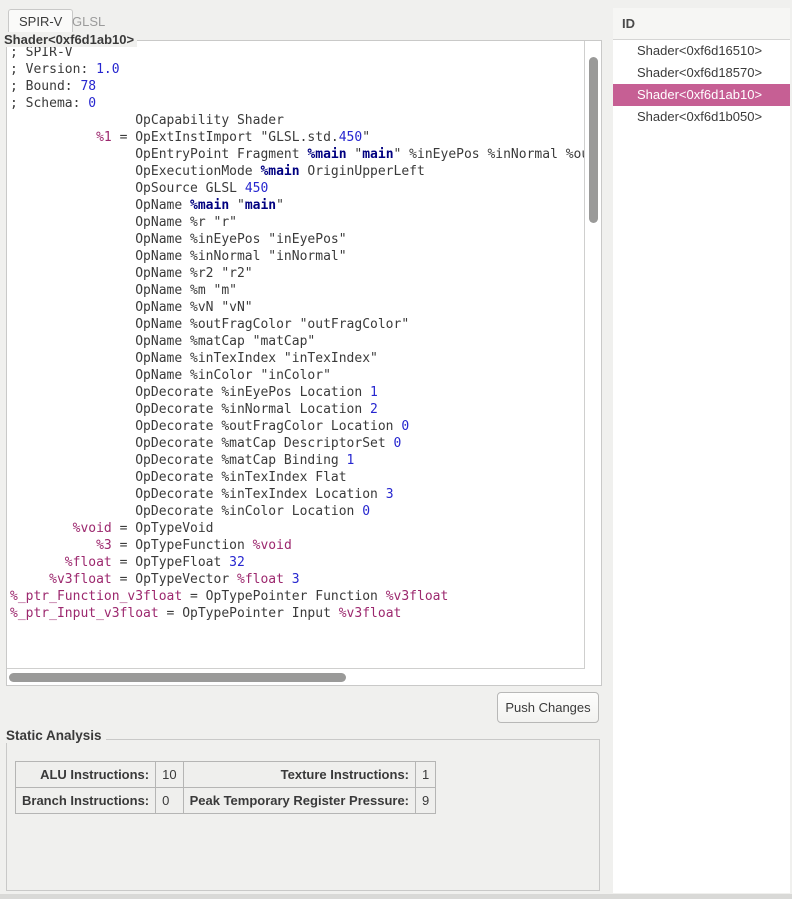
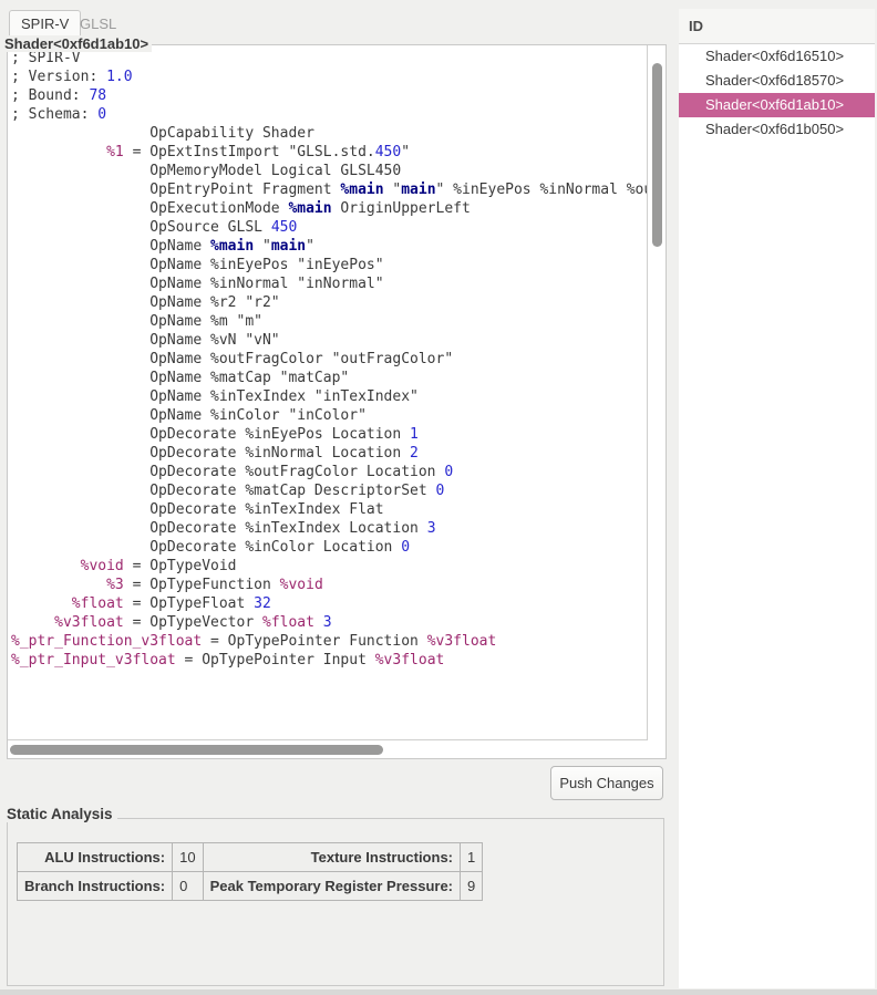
  SPIR-V
  GLSL
  Shader<0xf6d1ab10>
  ; SPIR-V
  ; Version: 1.0
  ; Bound: 78
  ; Schema: 0
  OpCapability Shader
  %1 = OpExtInstImport "GLSL.std.450"
+ OpMemoryModel Logical GLSL450
  OpEntryPoint Fragment %main "main" %inEyePos %inNormal %o
  OpExecutionMode %main OriginUpperLeft
  OpSource GLSL 450
  OpName %main "main"
- OpName %r "r"
  OpName %inEyePos "inEyePos"
  OpName %inNormal "inNormal"
  OpName %r2 "r2"
  OpName %m "m"
  OpName %vN "vN"
  OpName %outFragColor "outFragColor"
  OpName %matCap "matCap"
  OpName %inTexIndex "inTexIndex"
  OpName %inColor "inColor"
  OpDecorate %inEyePos Location 1
  OpDecorate %inNormal Location 2
  OpDecorate %outFragColor Location 0
  OpDecorate %matCap DescriptorSet 0
- OpDecorate %matCap Binding 1
  OpDecorate %inTexIndex Flat
  OpDecorate %inTexIndex Location 3
  OpDecorate %inColor Location 0
  %void = OpTypeVoid
  %3 = OpTypeFunction %void
  %float = OpTypeFloat 32
  %v3float = OpTypeVector %float 3
  %_ptr_Function_v3float = OpTypePointer Function %v3float
  %_ptr_Input_v3float = OpTypePointer Input %v3float
  Push Changes
  Static Analysis
  ALU Instructions:	10	Texture Instructions:	1
  Branch Instructions:	0	Peak Temporary Register Pressure:	9
  ID
  Shader<0xf6d16510>
  Shader<0xf6d18570>
  Shader<0xf6d1ab10>
  Shader<0xf6d1b050>
